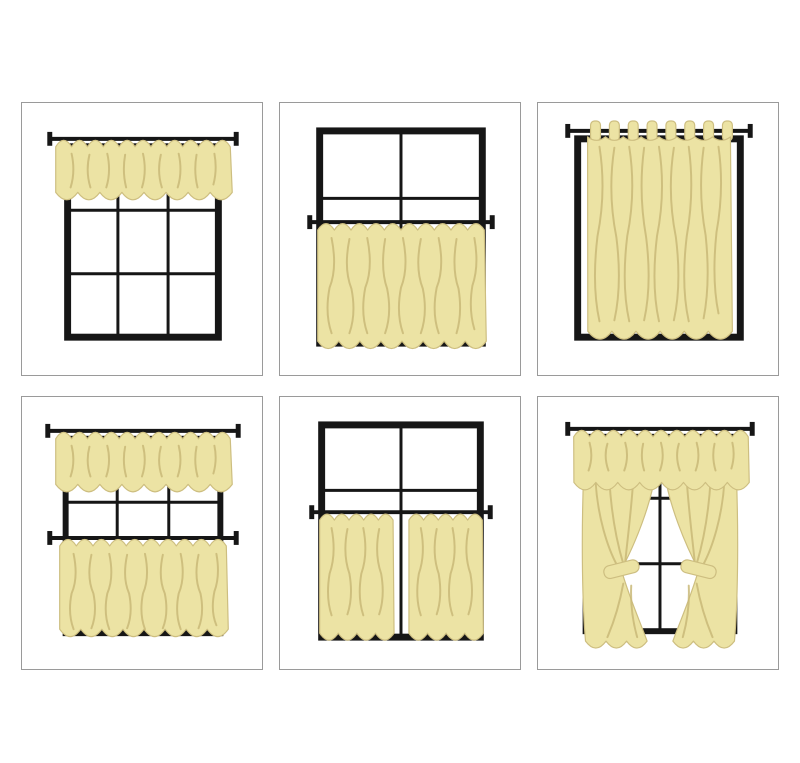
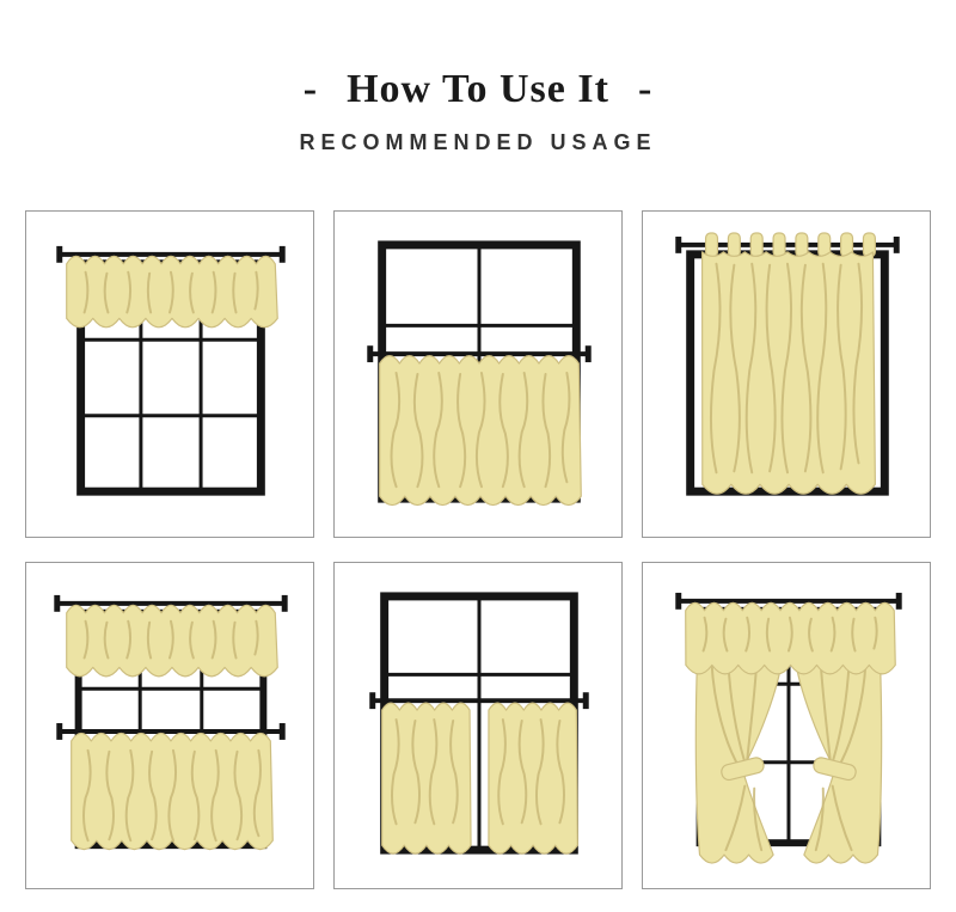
+ - How To Use It -
+ RECOMMENDED USAGE
